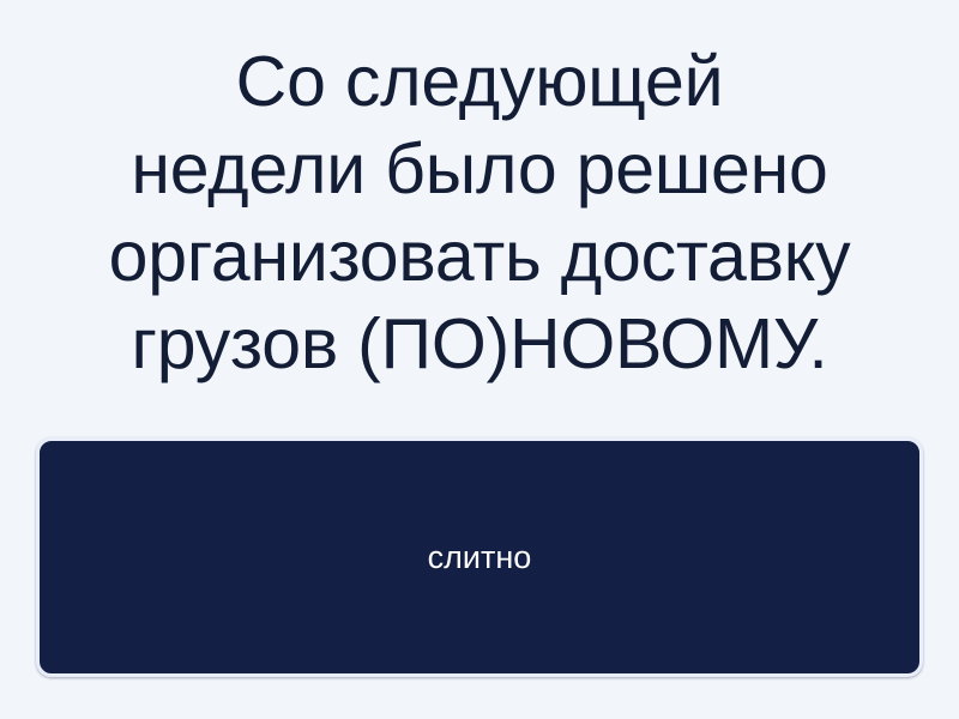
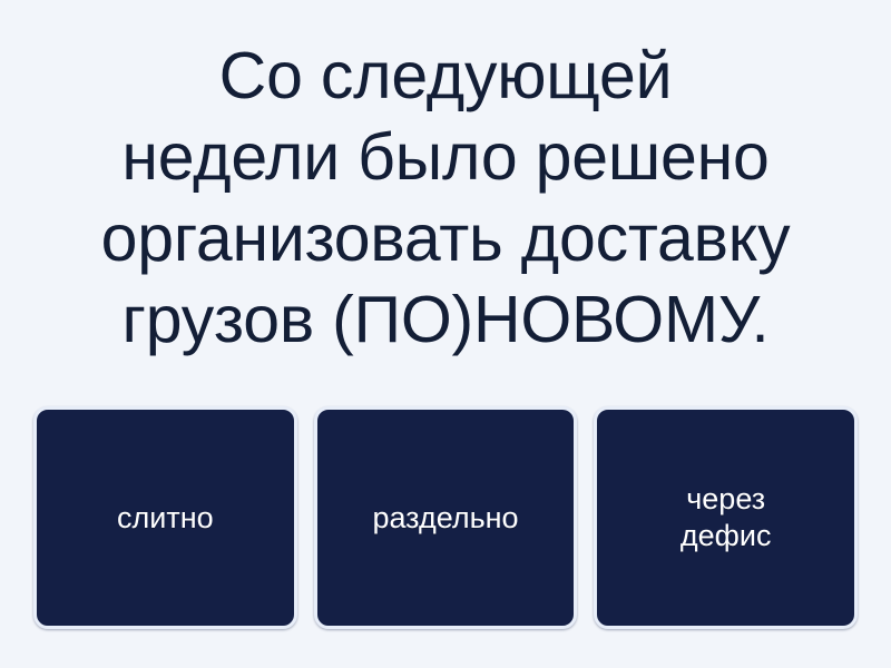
  Со следующей
  недели было решено
  организовать доставку
  грузов (ПО)НОВОМУ.
  слитно
+ раздельно
+ через
+ дефис
